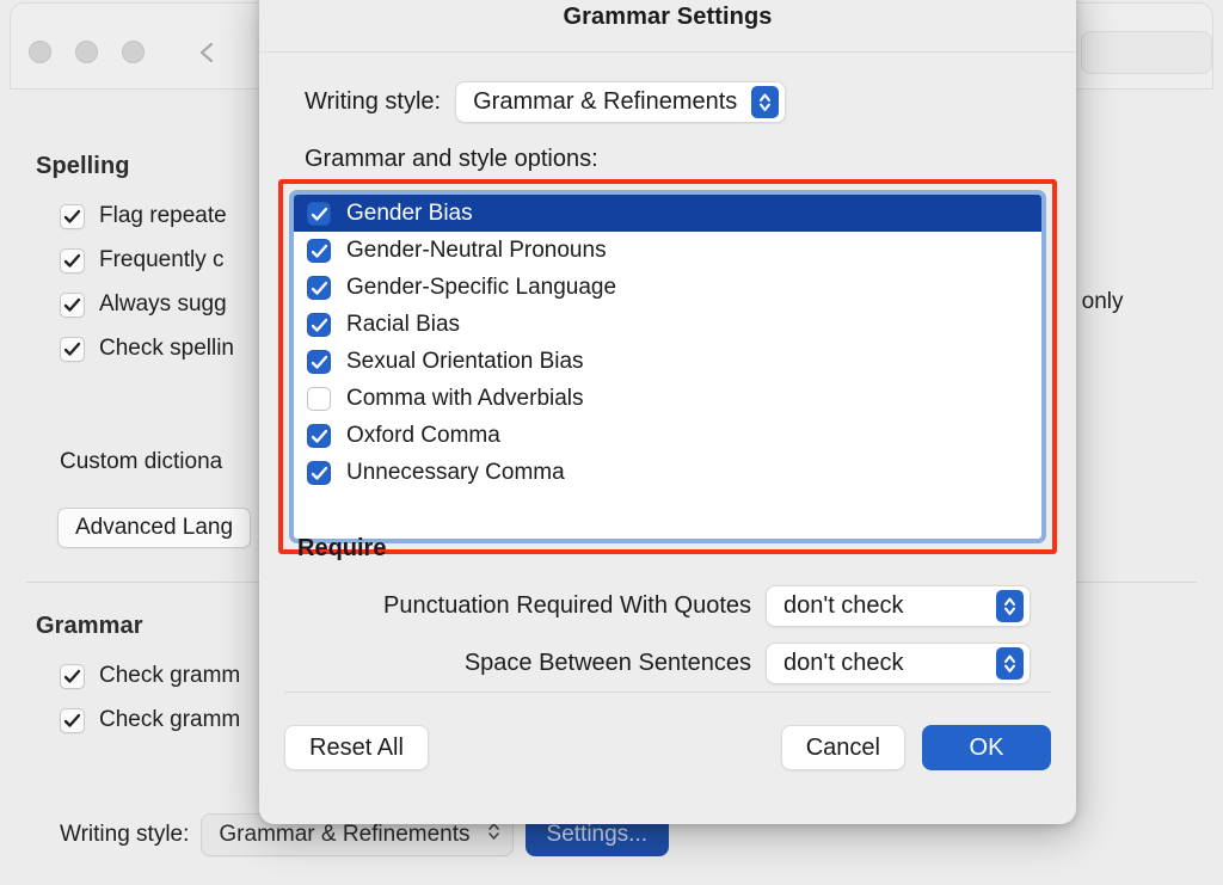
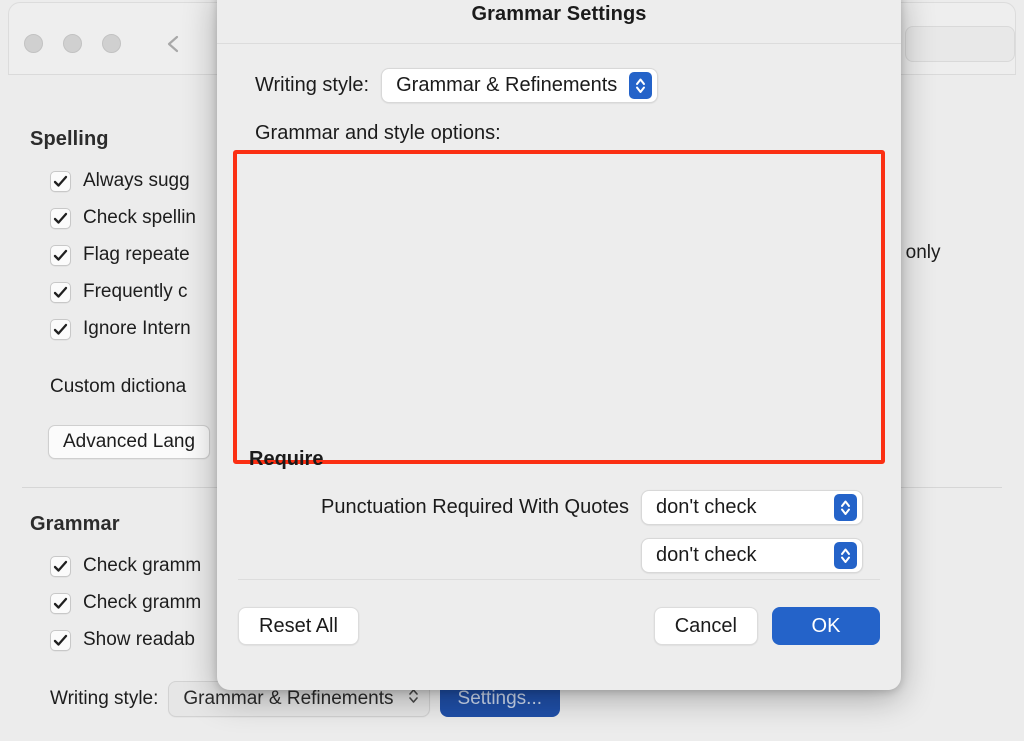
  Spelling
- Flag repeate
+ Always sugg
- Frequently c
+ Check spellin
- Always sugg
+ Flag repeate
- Check spellin
+ Frequently c
+ Ignore Intern
  Custom dictiona
  Advanced Lang
  Grammar
  Check gramm
  Check gramm
+ Show readab
  Writing style:
  Grammar & Refinements
  Settings...
  Grammar Settings
  Writing style:
  Grammar & Refinements
  Grammar and style options:
- Gender Bias
- Gender-Neutral Pronouns
- Gender-Specific Language
- Racial Bias
- Sexual Orientation Bias
- Comma with Adverbials
- Oxford Comma
- Unnecessary Comma
  Require
  Punctuation Required With Quotes
  don't check
- Space Between Sentences
  don't check
  Reset All
  Cancel
  OK
